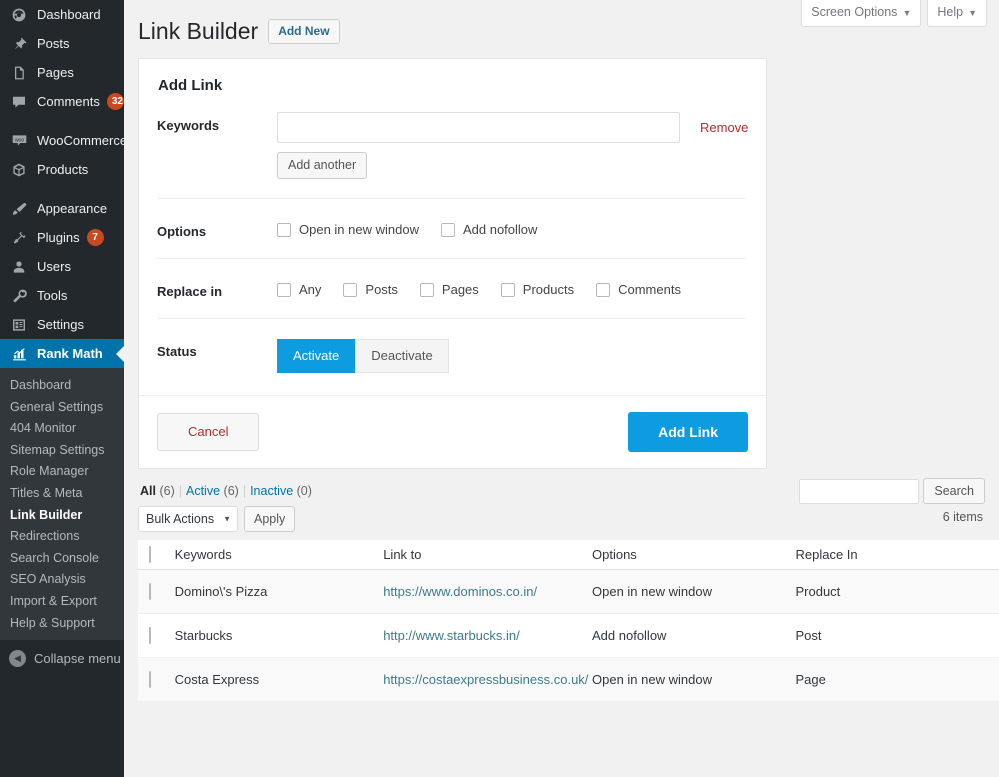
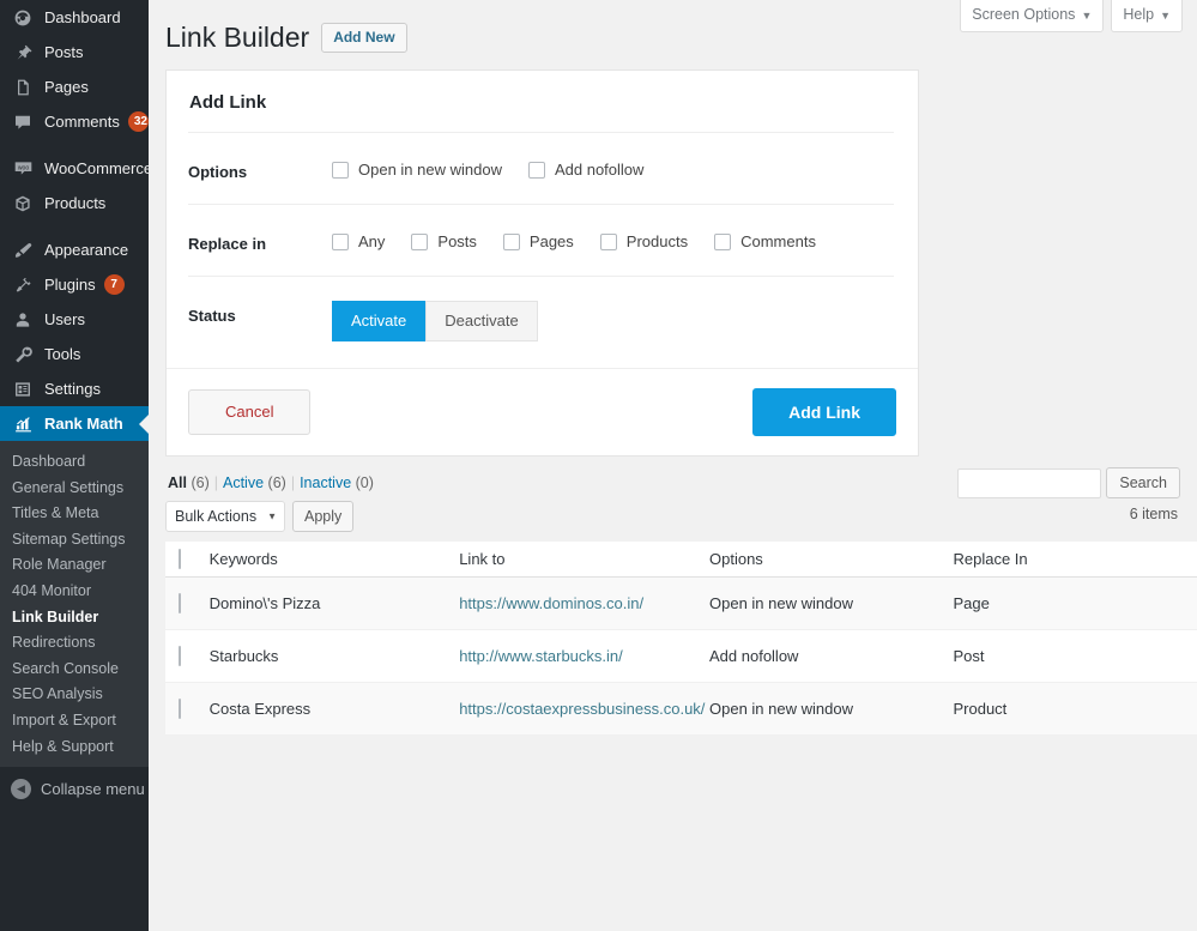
  Dashboard
  Posts
  Pages
  Comments
  32
  WooCommerce
  Products
  Appearance
  Plugins
  7
  Users
  Tools
  Settings
  Rank Math
  Dashboard
  General Settings
- 404 Monitor
+ Titles & Meta
  Sitemap Settings
  Role Manager
- Titles & Meta
+ 404 Monitor
  Link Builder
  Redirections
  Search Console
  SEO Analysis
  Import & Export
  Help & Support
  ◀
  Collapse menu
  Screen Options ▼
  Help ▼
  Link Builder
  Add New
  Add Link
- Keywords
- Remove
- Add another
  Options
  Open in new window
  Add nofollow
  Replace in
  Any
  Posts
  Pages
  Products
  Comments
  Status
  Activate
  Deactivate
  Cancel
  Add Link
  All (6) | Active (6) | Inactive (0)
  Bulk Actions
  ▼
  Apply
  Search
  6 items
  	Keywords	Link to	Options	Replace In
- 	Domino\'s Pizza	https://www.dominos.co.in/	Open in new window	Product
+ 	Domino\'s Pizza	https://www.dominos.co.in/	Open in new window	Page
  	Starbucks	http://www.starbucks.in/	Add nofollow	Post
- 	Costa Express	https://costaexpressbusiness.co.uk/	Open in new window	Page
+ 	Costa Express	https://costaexpressbusiness.co.uk/	Open in new window	Product
